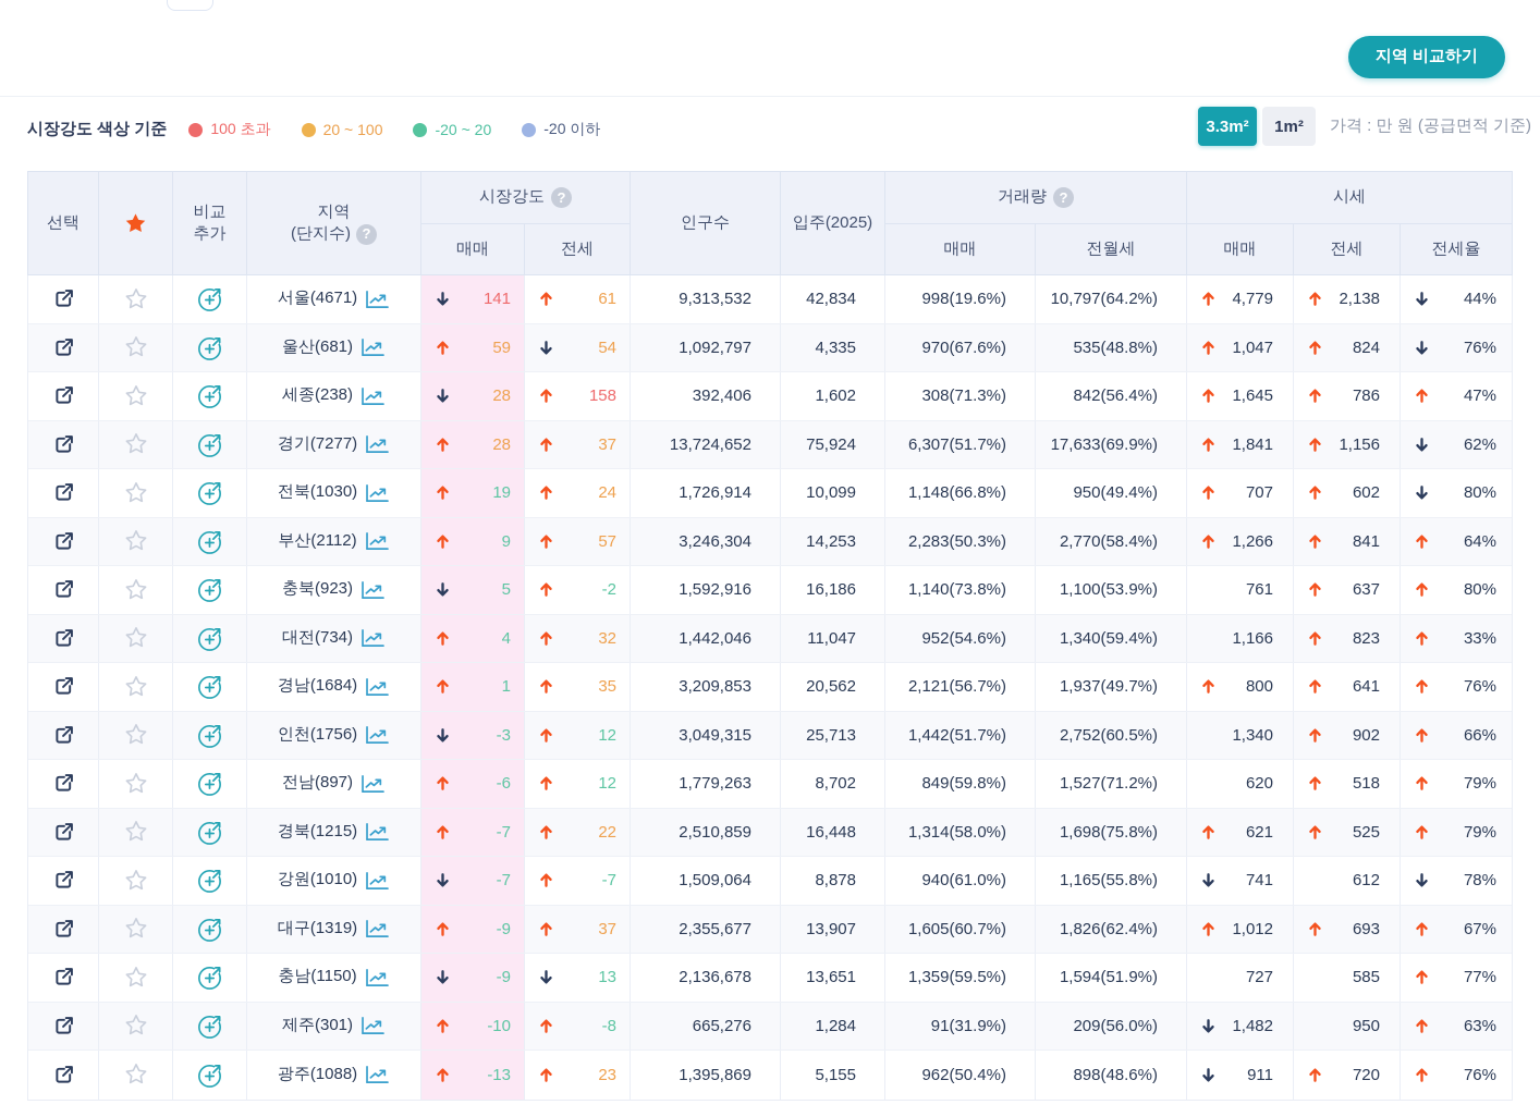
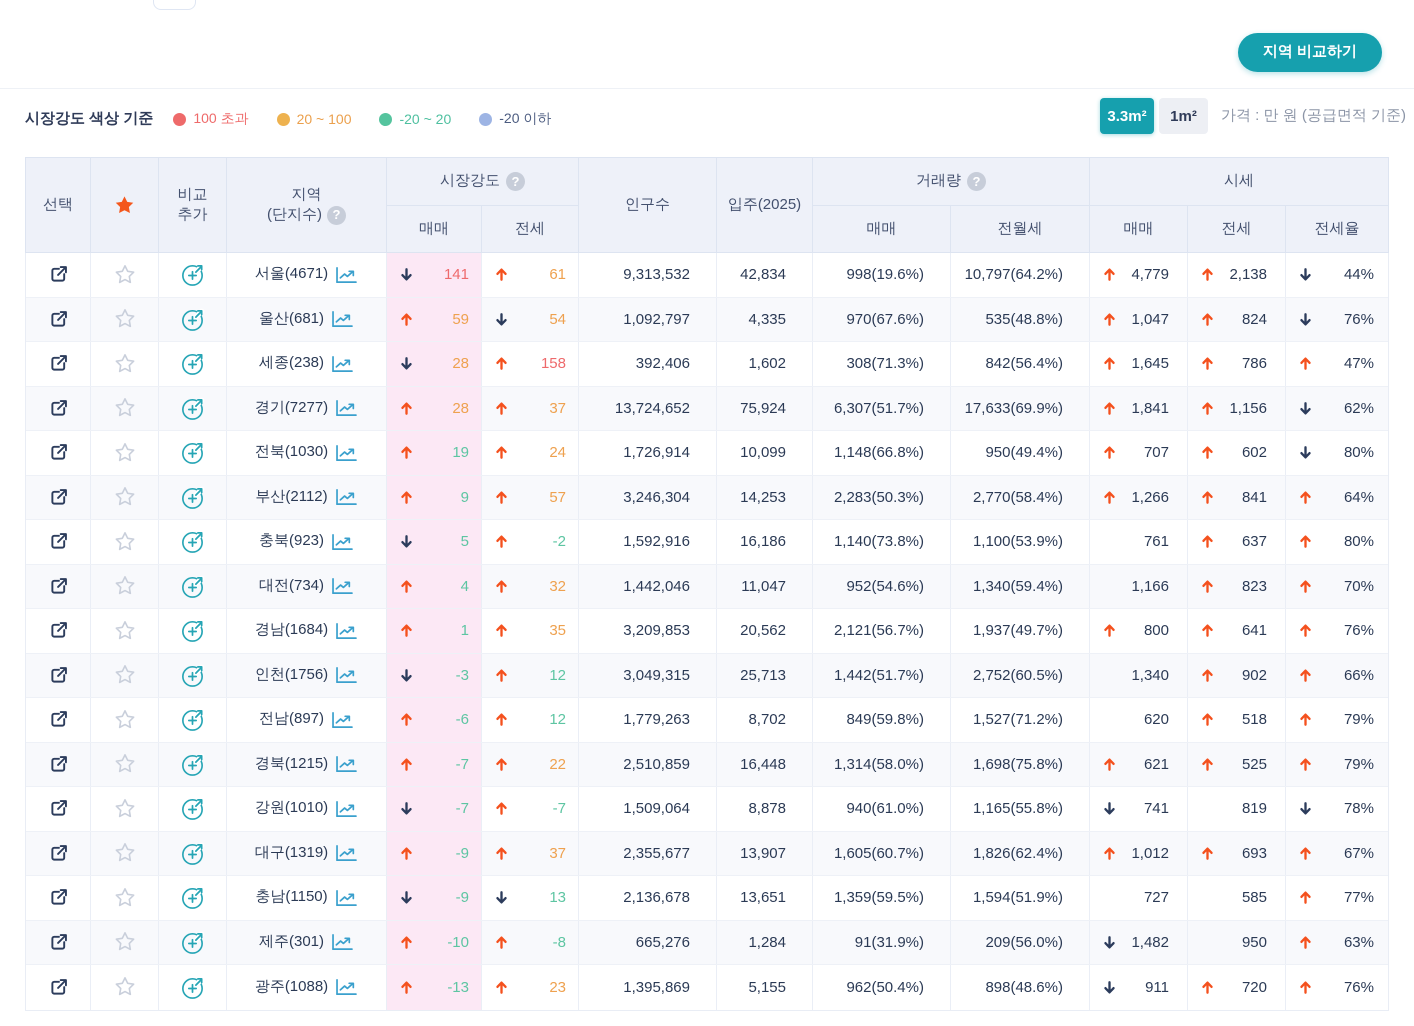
  지역 비교하기
  시장강도 색상 기준
  100 초과
  20 ~ 100
  -20 ~ 20
  -20 이하
  3.3m²
  1m²
  가격 : 만 원 (공급면적 기준)
  선택
  비교
  추가
  지역
  (단지수)
  ?
  시장강도
  ?
  매매
  전세
  인구수
  입주(2025)
  거래량
  ?
  매매
  전월세
  시세
  매매
  전세
  전세율
  서울(4671)
  141
  61
  9,313,532
  42,834
  998(19.6%)
  10,797(64.2%)
  4,779
  2,138
  44%
  울산(681)
  59
  54
  1,092,797
  4,335
  970(67.6%)
  535(48.8%)
  1,047
  824
  76%
  세종(238)
  28
  158
  392,406
  1,602
  308(71.3%)
  842(56.4%)
  1,645
  786
  47%
  경기(7277)
  28
  37
  13,724,652
  75,924
  6,307(51.7%)
  17,633(69.9%)
  1,841
  1,156
  62%
  전북(1030)
  19
  24
  1,726,914
  10,099
  1,148(66.8%)
  950(49.4%)
  707
  602
  80%
  부산(2112)
  9
  57
  3,246,304
  14,253
  2,283(50.3%)
  2,770(58.4%)
  1,266
  841
  64%
  충북(923)
  5
  -2
  1,592,916
  16,186
  1,140(73.8%)
  1,100(53.9%)
  761
  637
  80%
  대전(734)
  4
  32
  1,442,046
  11,047
  952(54.6%)
  1,340(59.4%)
  1,166
  823
- 33%
+ 70%
  경남(1684)
  1
  35
  3,209,853
  20,562
  2,121(56.7%)
  1,937(49.7%)
  800
  641
  76%
  인천(1756)
  -3
  12
  3,049,315
  25,713
  1,442(51.7%)
  2,752(60.5%)
  1,340
  902
  66%
  전남(897)
  -6
  12
  1,779,263
  8,702
  849(59.8%)
  1,527(71.2%)
  620
  518
  79%
  경북(1215)
  -7
  22
  2,510,859
  16,448
  1,314(58.0%)
  1,698(75.8%)
  621
  525
  79%
  강원(1010)
  -7
  -7
  1,509,064
  8,878
  940(61.0%)
  1,165(55.8%)
  741
- 612
+ 819
  78%
  대구(1319)
  -9
  37
  2,355,677
  13,907
  1,605(60.7%)
  1,826(62.4%)
  1,012
  693
  67%
  충남(1150)
  -9
  13
  2,136,678
  13,651
  1,359(59.5%)
  1,594(51.9%)
  727
  585
  77%
  제주(301)
  -10
  -8
  665,276
  1,284
  91(31.9%)
  209(56.0%)
  1,482
  950
  63%
  광주(1088)
  -13
  23
  1,395,869
  5,155
  962(50.4%)
  898(48.6%)
  911
  720
  76%
